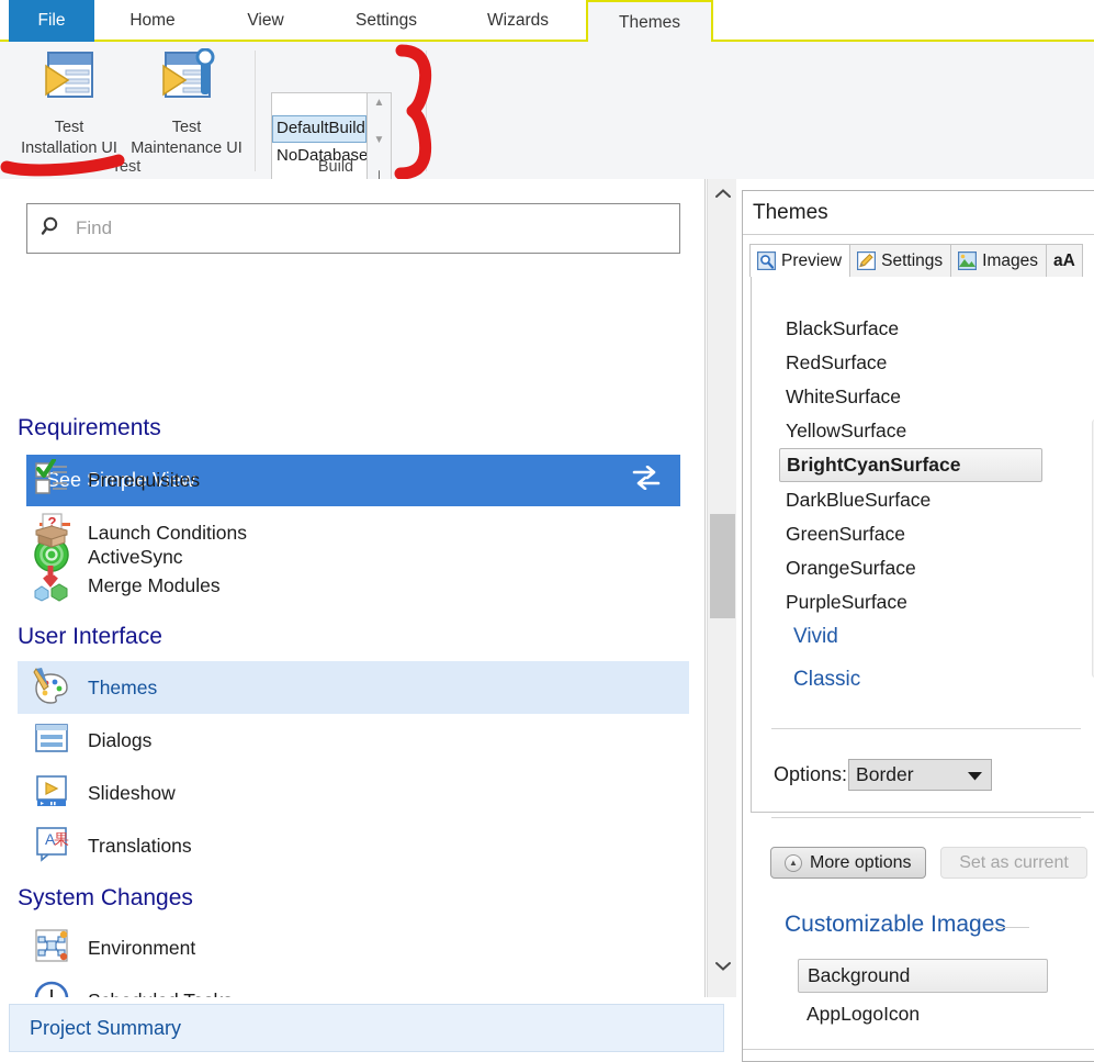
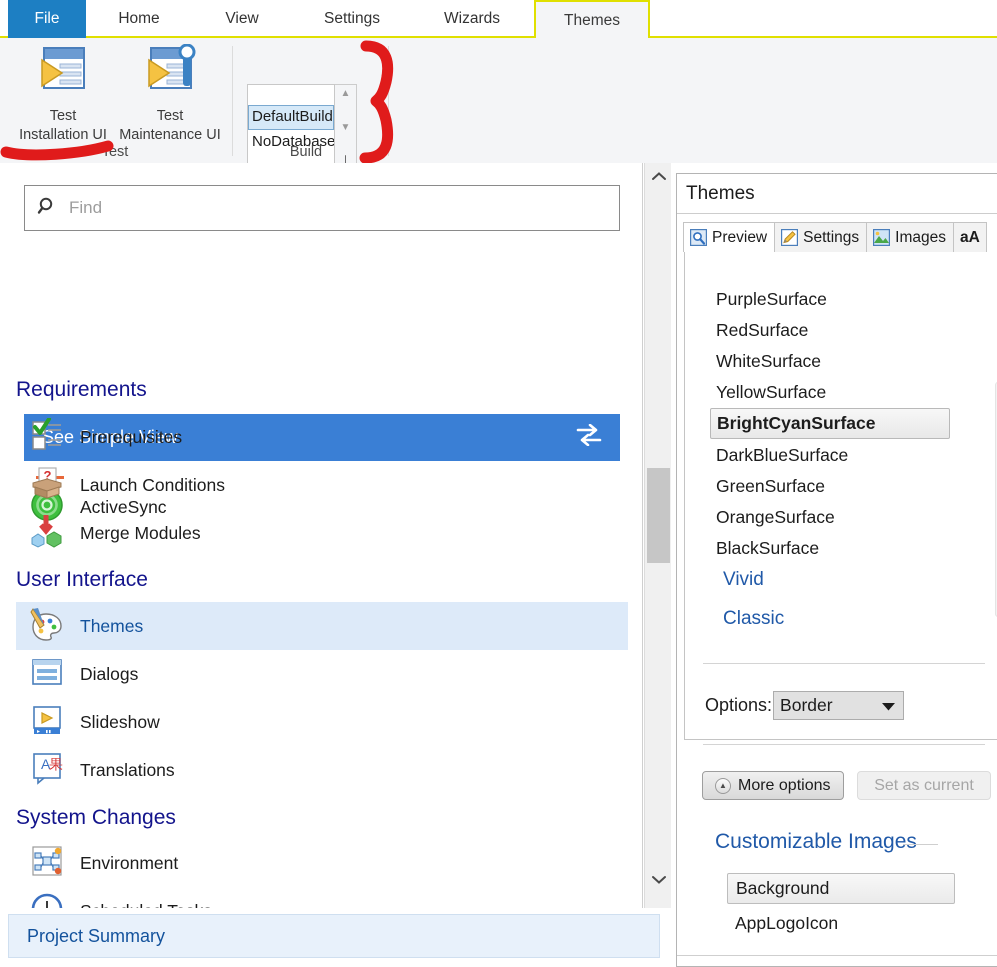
  File
  Home
  View
  Settings
  Wizards
  Themes
  Test
  Installation UI
  Test
  Maintenance UI
  est
  DefaultBuild
  NoDatabase
  ▲
  ▼
  Build
  Find
  See Simple View
  ActiveSync
  Requirements
  Prerequisites
  ?
  Launch Conditions
  Merge Modules
  User Interface
  Themes
  Dialogs
  Slideshow
  A
  果
  Translations
  System Changes
  Environment
  Project Summary
  Themes
  Preview
  Settings
  Images
  aA
- BlackSurface
+ PurpleSurface
  RedSurface
  WhiteSurface
  YellowSurface
  BrightCyanSurface
  DarkBlueSurface
  GreenSurface
  OrangeSurface
- PurpleSurface
+ BlackSurface
  Vivid
  Classic
  Options:
  Border
  ▲
  More options
  Set as current
  Customizable Images
  Background
  AppLogoIcon
